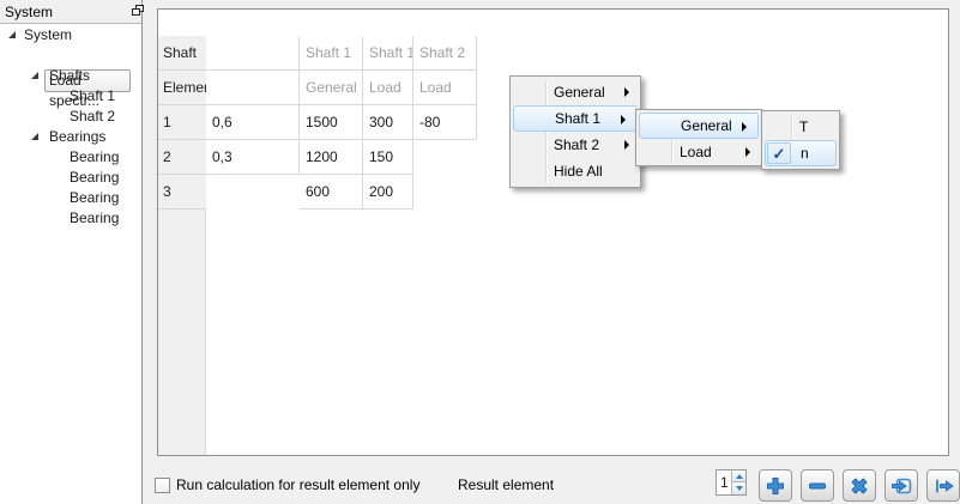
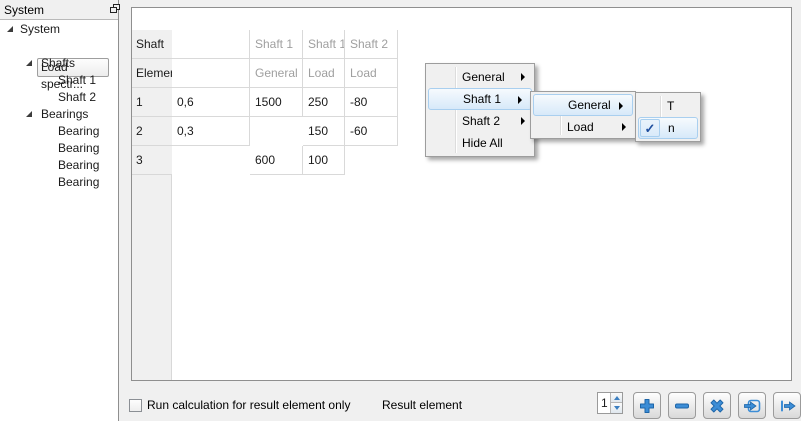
  System
  System
  Load spectr...
  Shafts
  Shaft 1
  Shaft 2
  Bearings
  Bearing
  Bearing
  Bearing
  Bearing
  Shaft
  Eleme
  1
  2
  3
  Shaft 1
  Shaft 1
  Shaft 2
  General
  Load
  Load
  0,6
  1500
- 300
+ 250
  -80
  0,3
- 1200
  150
+ -60
  600
- 200
+ 100
  General
  Shaft 1
  Shaft 2
  Hide All
  General
  Load
  T
  ✓
  n
  Run calculation for result element only
  Result element
  1
